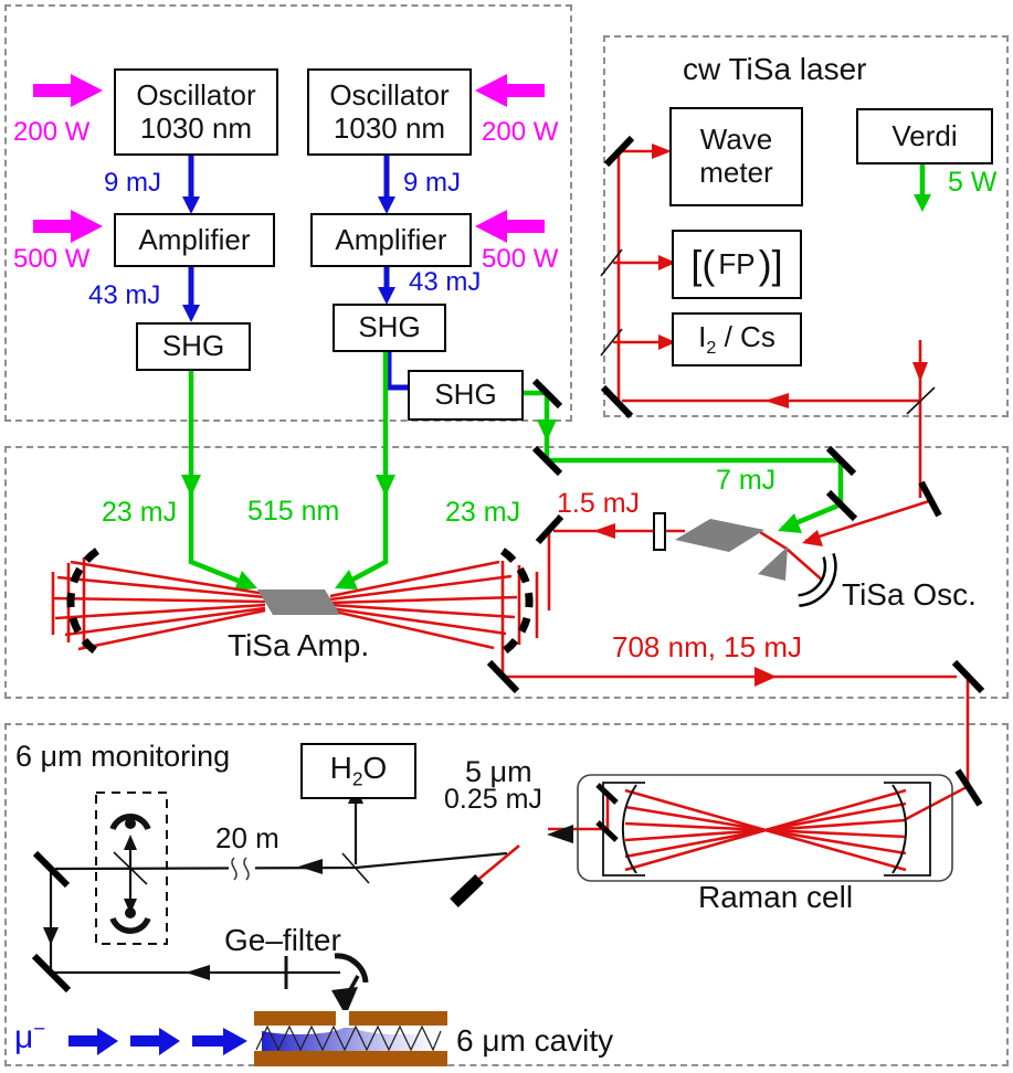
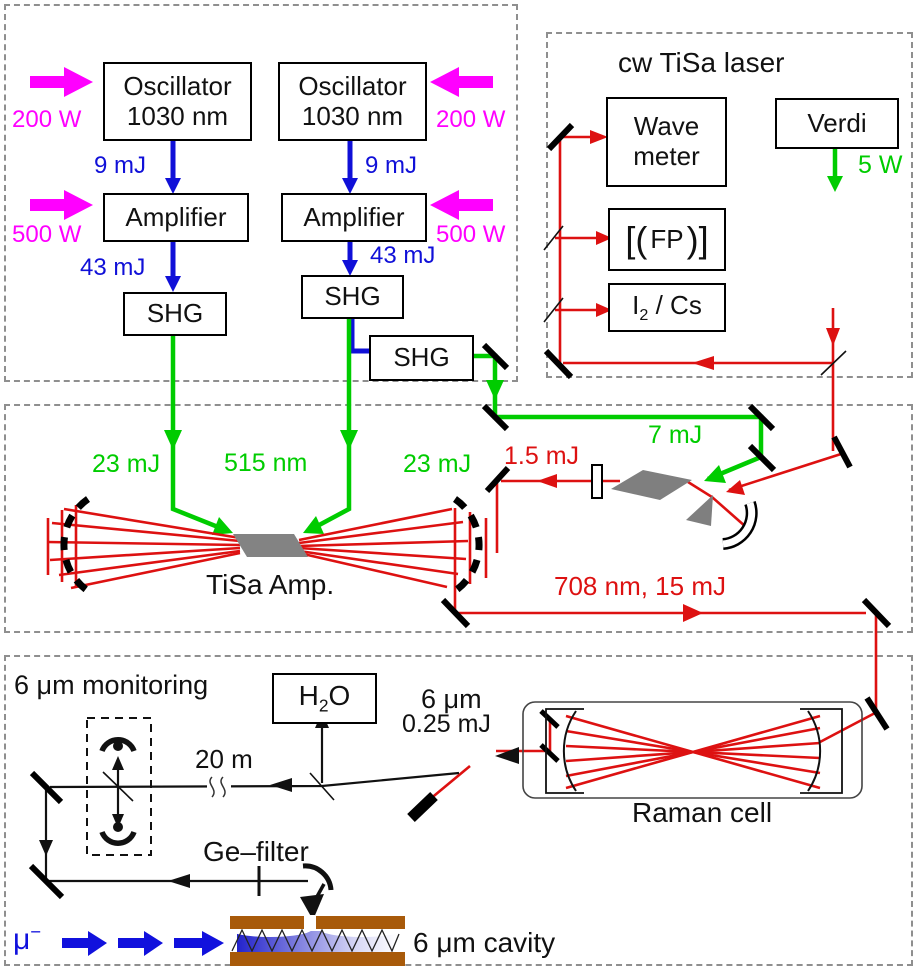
  cw TiSa laser
  Oscillator
  1030 nm
  Oscillator
  1030 nm
  Amplifier
  Amplifier
  SHG
  SHG
  SHG
  Wave
  meter
  Verdi
  [(
  FP
  )]
  I2 / Cs
  H2O
  200 W
  200 W
  500 W
  500 W
  9 mJ
  9 mJ
  43 mJ
  43 mJ
  5 W
  23 mJ
  515 nm
  23 mJ
  7 mJ
  1.5 mJ
  TiSa Amp.
- TiSa Osc.
  708 nm, 15 mJ
  6 μm monitoring
  20 m
- 5 μm
+ 6 μm
  0.25 mJ
  Raman cell
  Ge–filter
  μ−
  6 μm cavity
